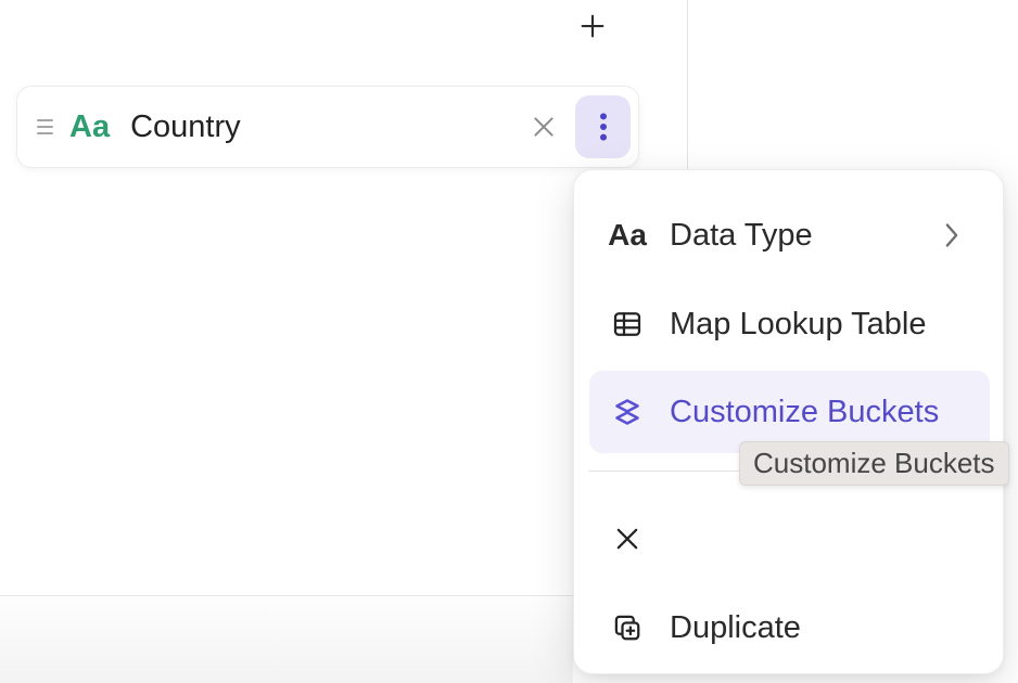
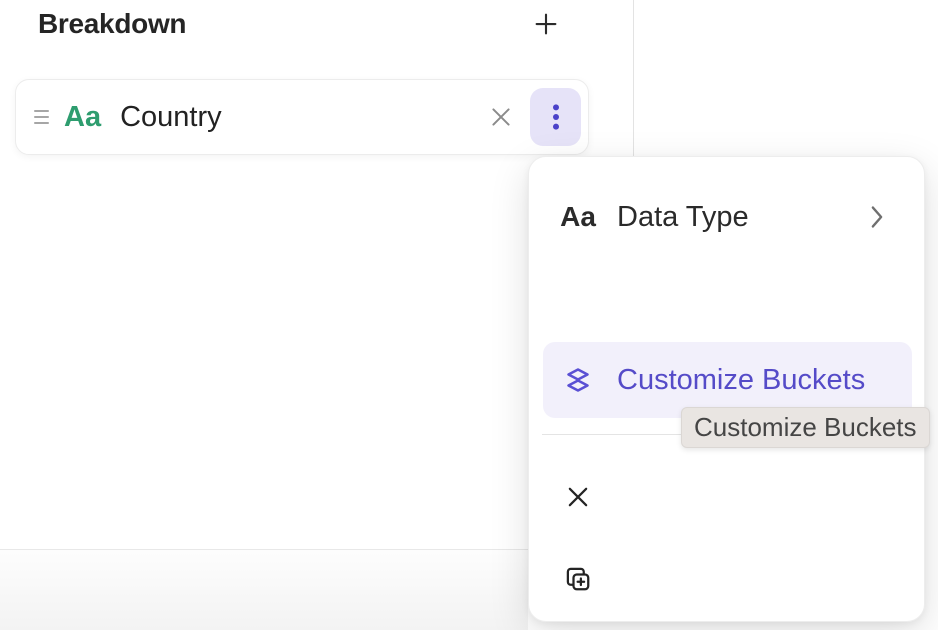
+ Breakdown
  Aa
  Country
  Aa
  Data Type
- Map Lookup Table
  Customize Buckets
  Customize Buckets
- Duplicate
